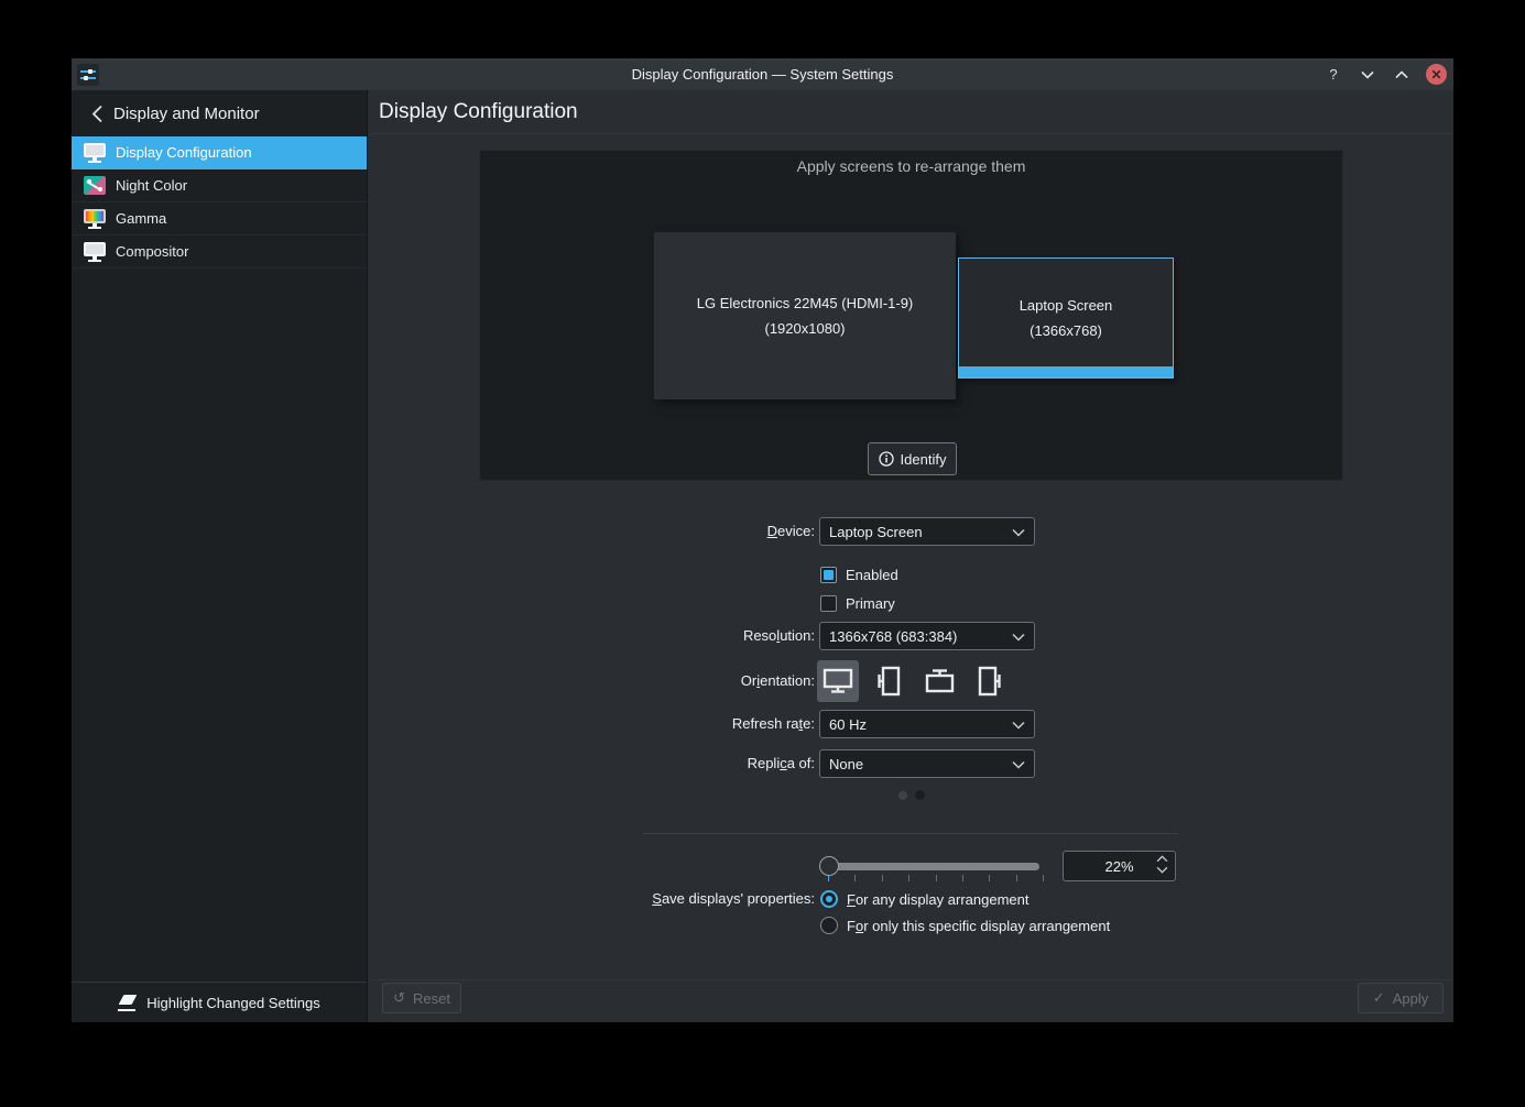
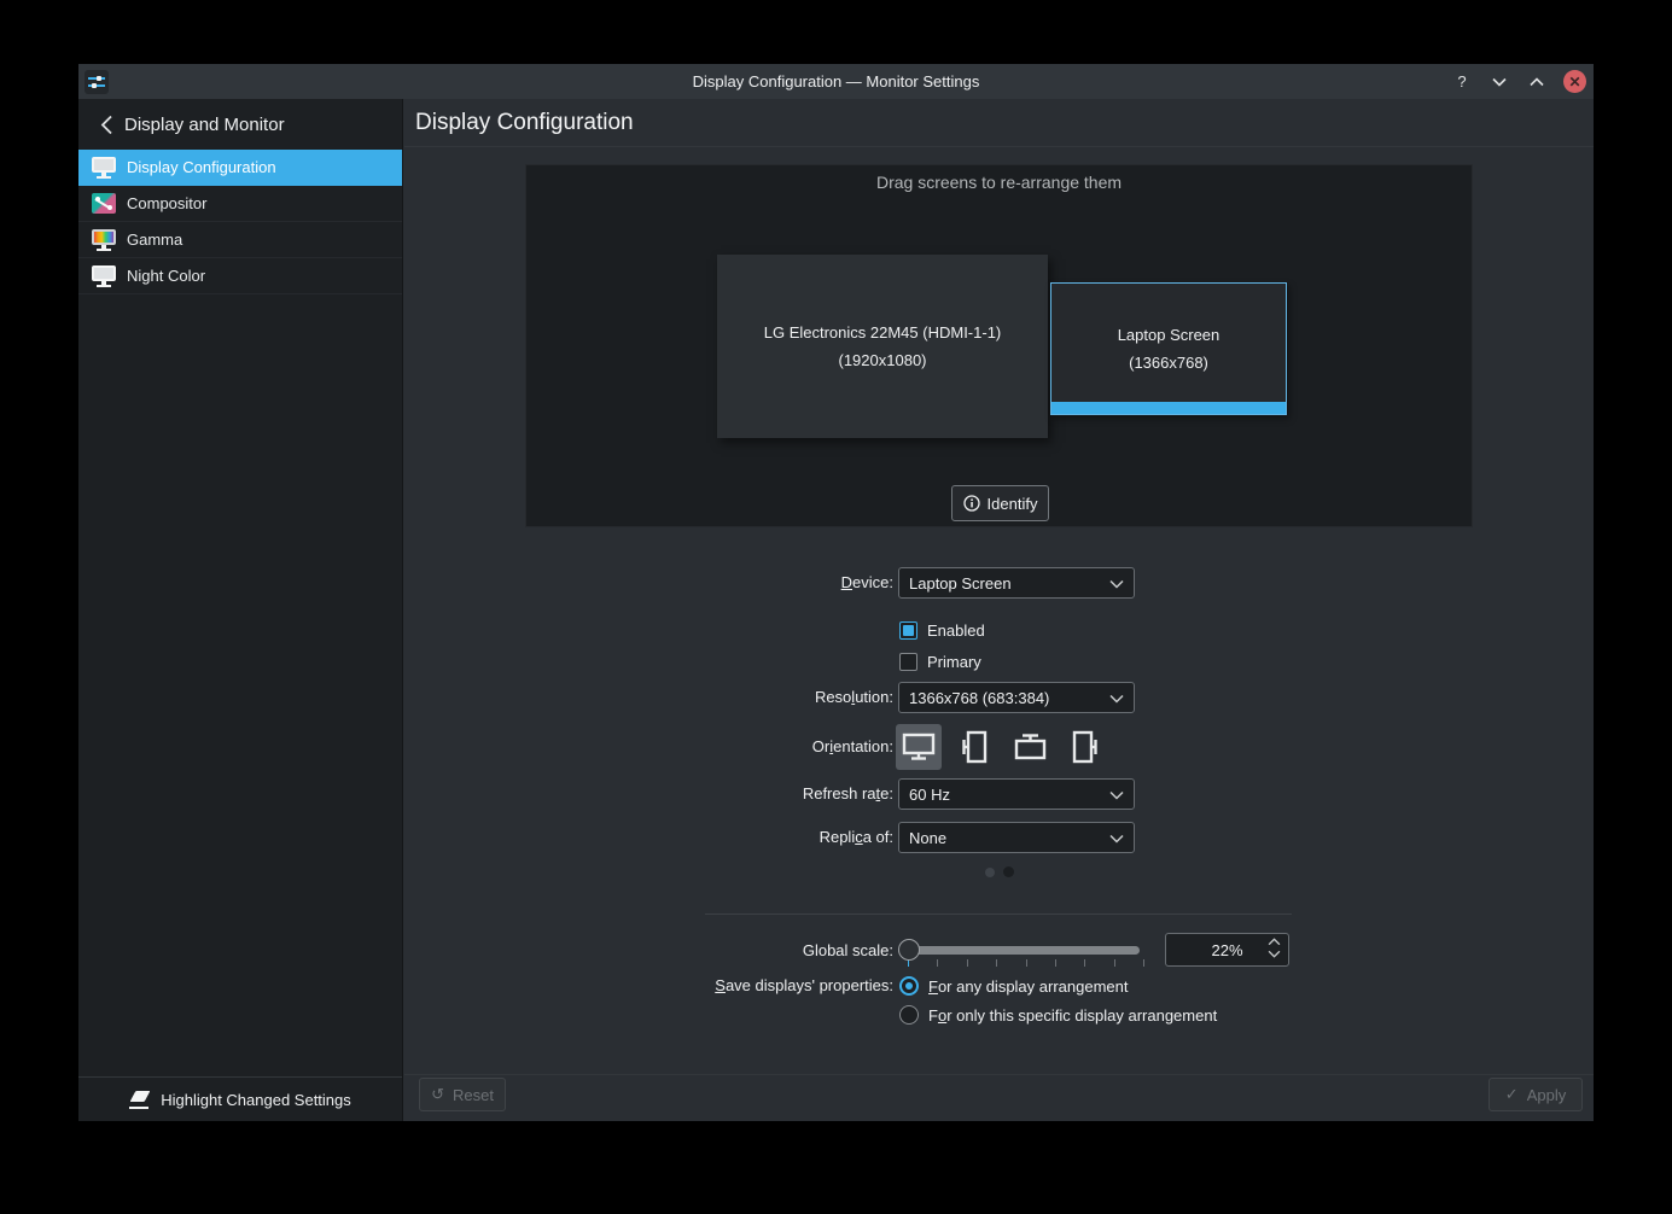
- Display Configuration — System Settings
+ Display Configuration — Monitor Settings
  ?
  ✕
  Display and Monitor
  Display Configuration
- Night Color
+ Compositor
  Gamma
- Compositor
+ Night Color
  Highlight Changed Settings
  Display Configuration
- Apply screens to re-arrange them
+ Drag screens to re-arrange them
- LG Electronics 22M45 (HDMI-1-9)
+ LG Electronics 22M45 (HDMI-1-1)
  (1920x1080)
  Laptop Screen
  (1366x768)
  Identify
  Device:
  Laptop Screen
  Enabled
  Primary
  Resolution:
  1366x768 (683:384)
  Orientation:
  Refresh rate:
  60 Hz
  Replica of:
  None
+ Global scale:
  22%
  Save displays' properties:
  For any display arrangement
  For only this specific display arrangement
  ↺
  Reset
  ✓
  Apply
